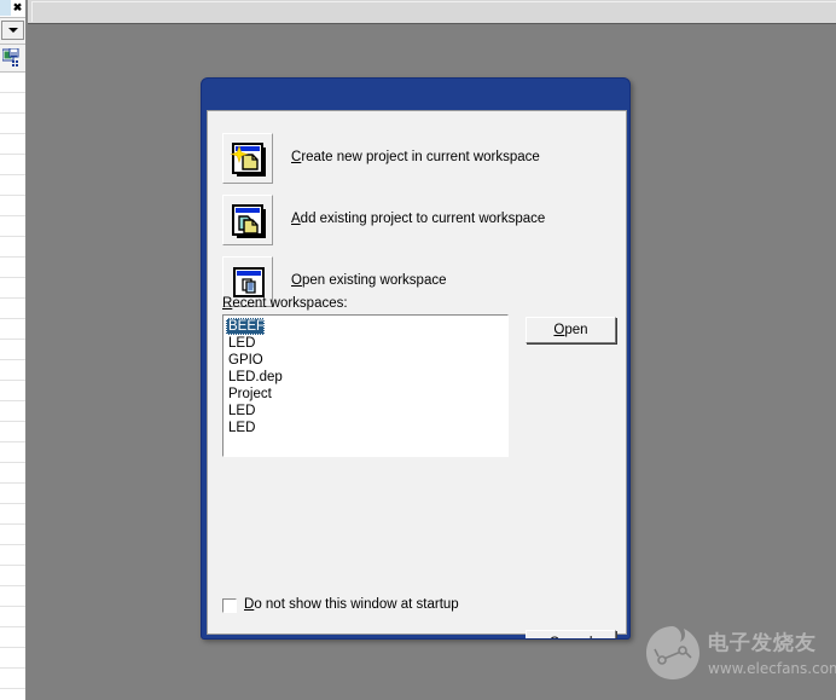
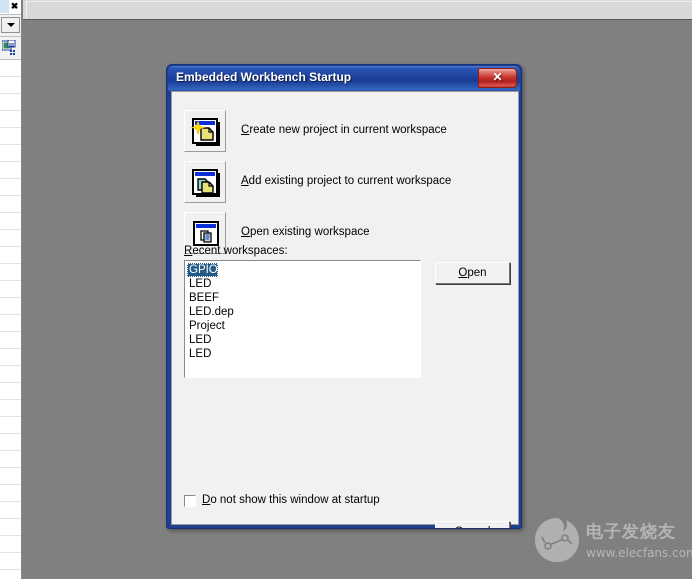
  ✖
  电子发烧友
  www.elecfans.co
+ Embedded Workbench Startup
+ ✕
  Create new project in current workspace
  Add existing project to current workspace
  Open existing workspace
  Recent workspaces:
- BEEF
+ GPIO
  LED
- GPIO
+ BEEF
  LED.dep
  Project
  LED
  LED
  Open
  Do not show this window at startup
